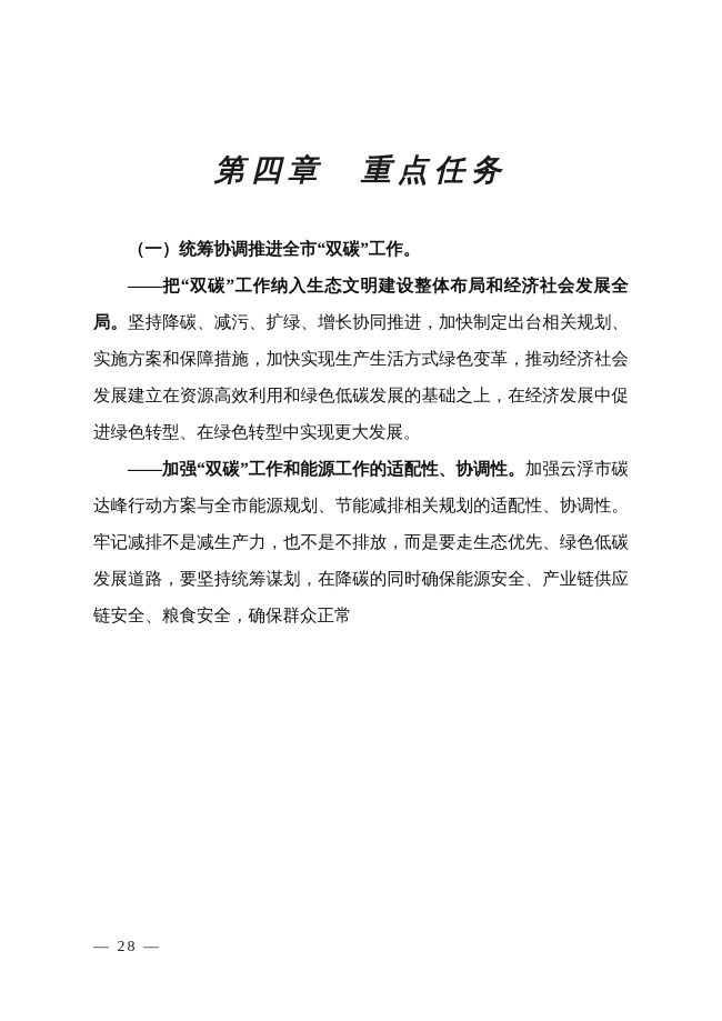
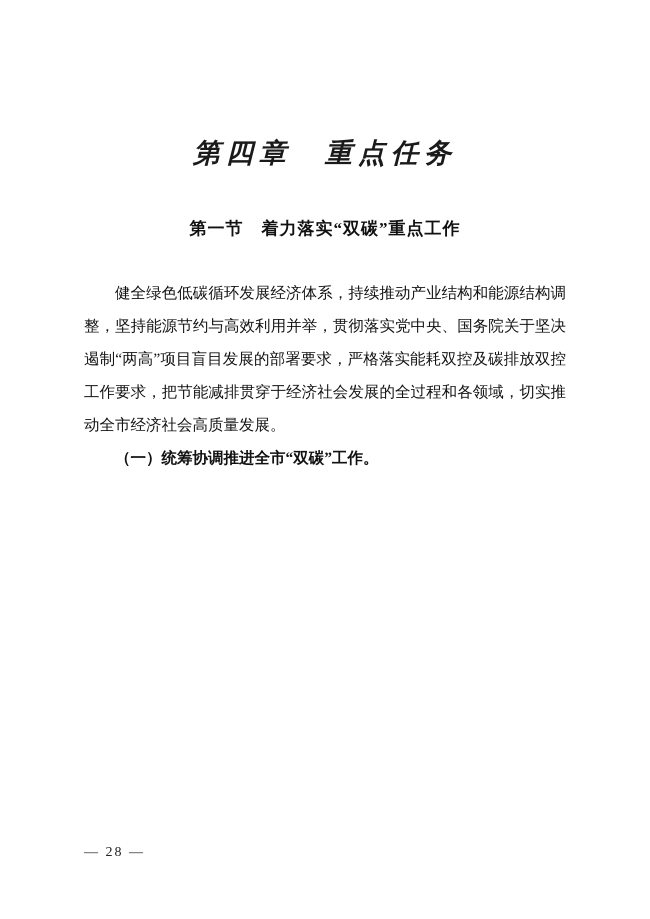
  第四章 重点任务
+ 第一节 着力落实“双碳”重点工作
+ 健全绿色低碳循环发展经济体系，持续推动产业结构和能源结构调整，坚持能源节约与高效利用并举，贯彻落实党中央、国务院关于坚决遏制“两高”项目盲目发展的部署要求，严格落实能耗双控及碳排放双控工作要求，把节能减排贯穿于经济社会发展的全过程和各领域，切实推动全市经济社会高质量发展。
  （一）统筹协调推进全市“双碳”工作。
- ——把“双碳”工作纳入生态文明建设整体布局和经济社会发展全局。坚持降碳、减污、扩绿、增长协同推进，加快制定出台相关规划、实施方案和保障措施，加快实现生产生活方式绿色变革，推动经济社会发展建立在资源高效利用和绿色低碳发展的基础之上，在经济发展中促进绿色转型、在绿色转型中实现更大发展。
- ——加强“双碳”工作和能源工作的适配性、协调性。加强云浮市碳达峰行动方案与全市能源规划、节能减排相关规划的适配性、协调性。牢记减排不是减生产力，也不是不排放，而是要走生态优先、绿色低碳发展道路，要坚持统筹谋划，在降碳的同时确保能源安全、产业链供应链安全、粮食安全，确保群众正常
  — 28 —
